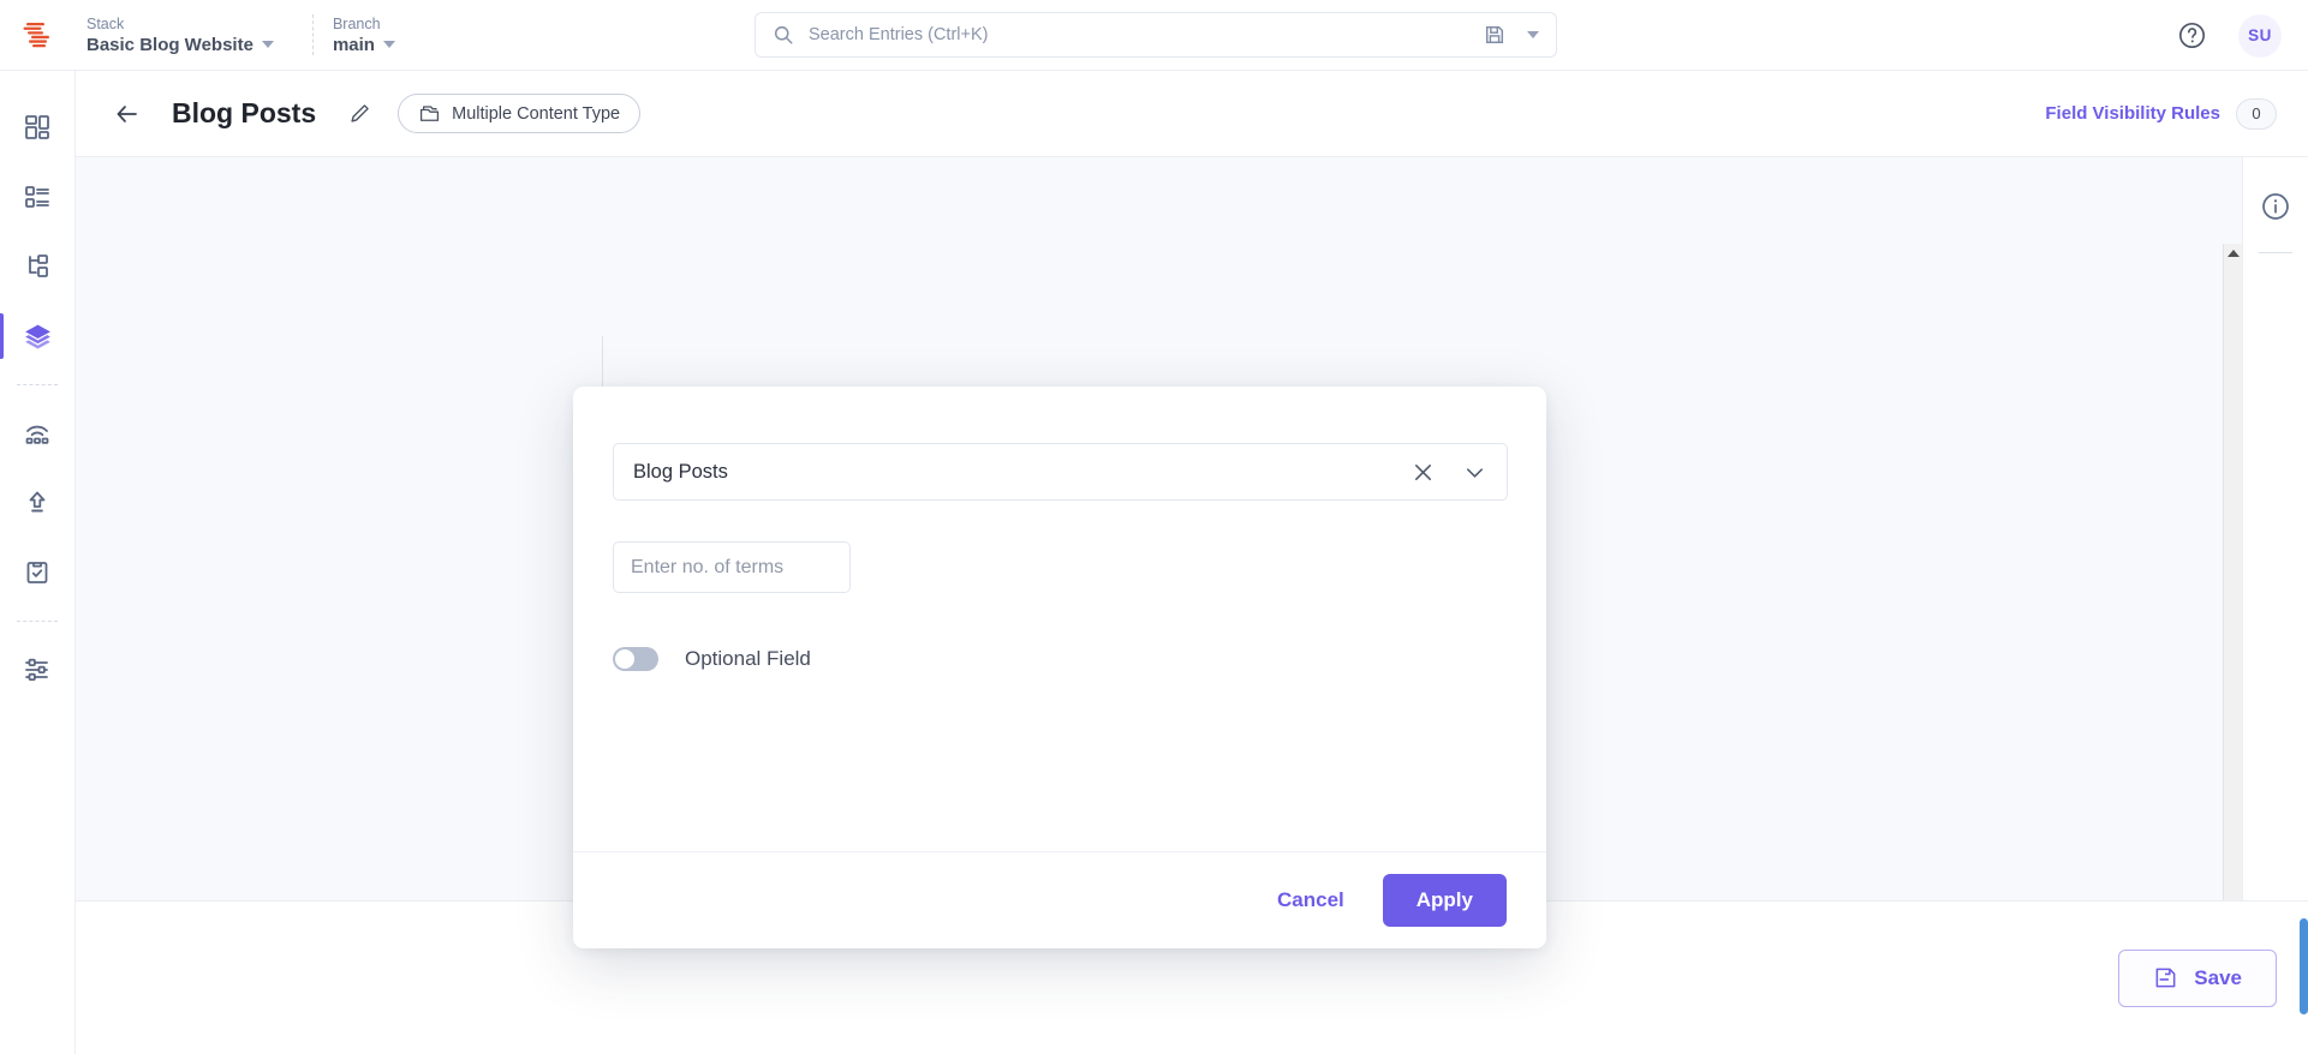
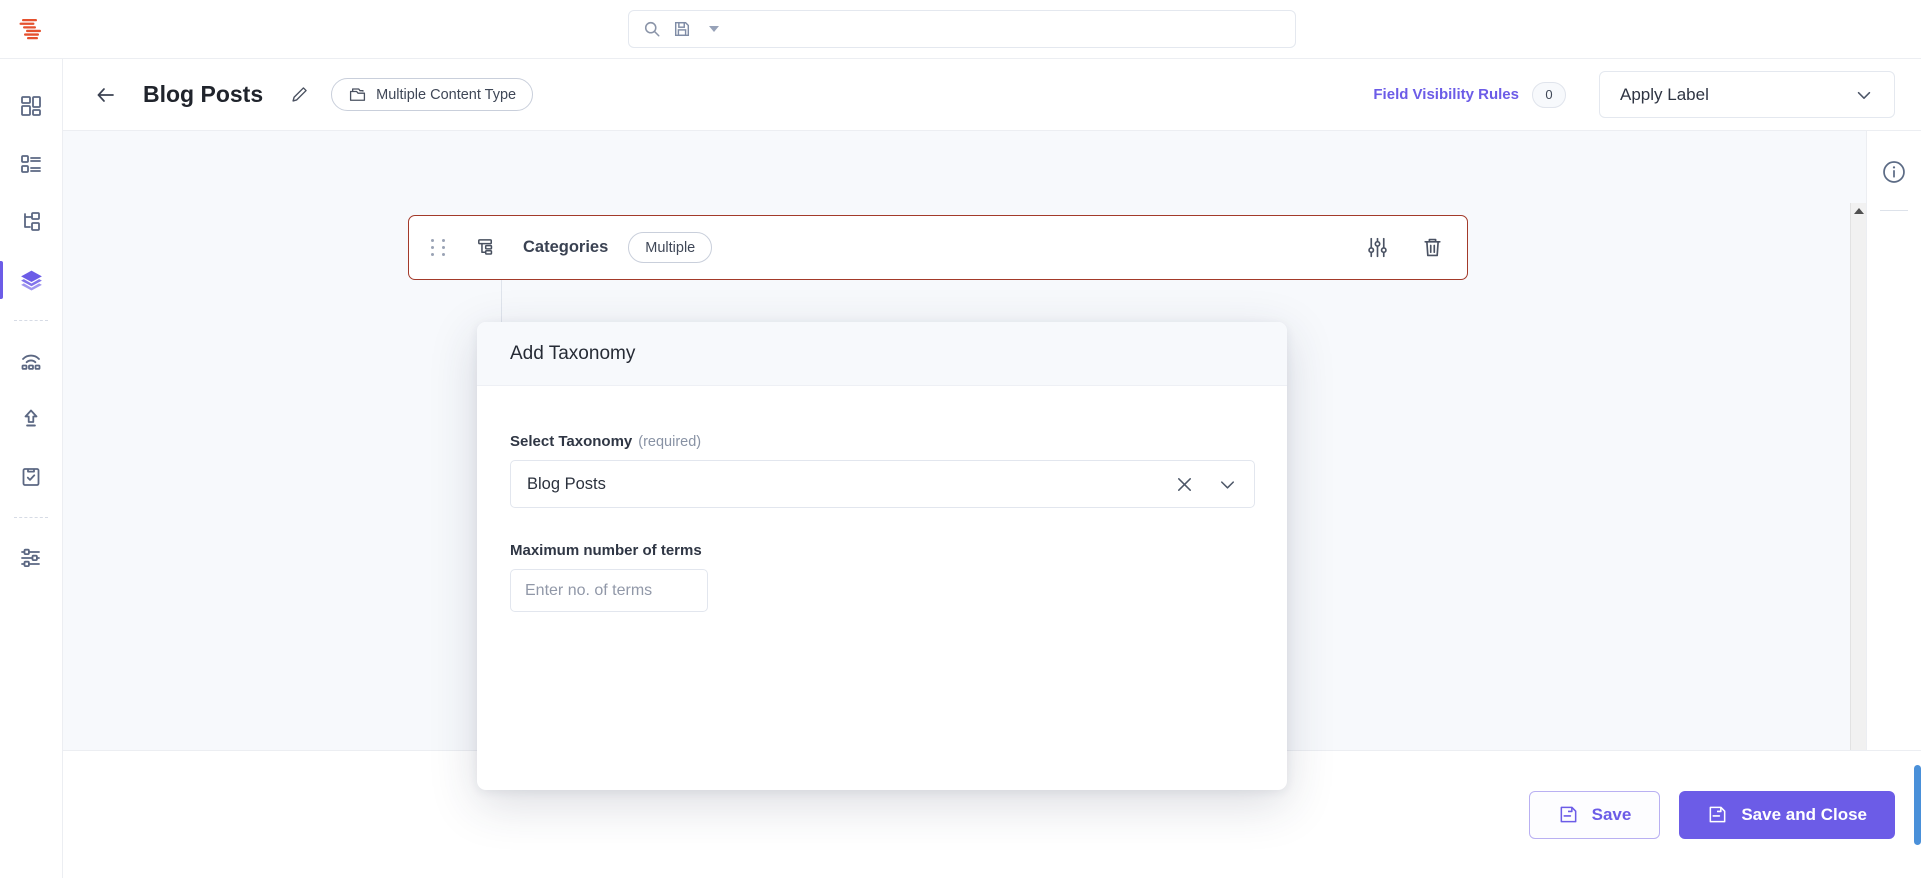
- Stack
- Basic Blog Website
- Branch
- main
- Search Entries (Ctrl+K)
- SU
  Blog Posts
  Multiple Content Type
  Field Visibility Rules
  0
+ Apply Label
+ Categories
+ Multiple
+ Add Taxonomy
+ Select Taxonomy (required)
  Blog Posts
+ Maximum number of terms
  Enter no. of terms
- Optional Field
- Cancel
- Apply
  Save
+ Save and Close
